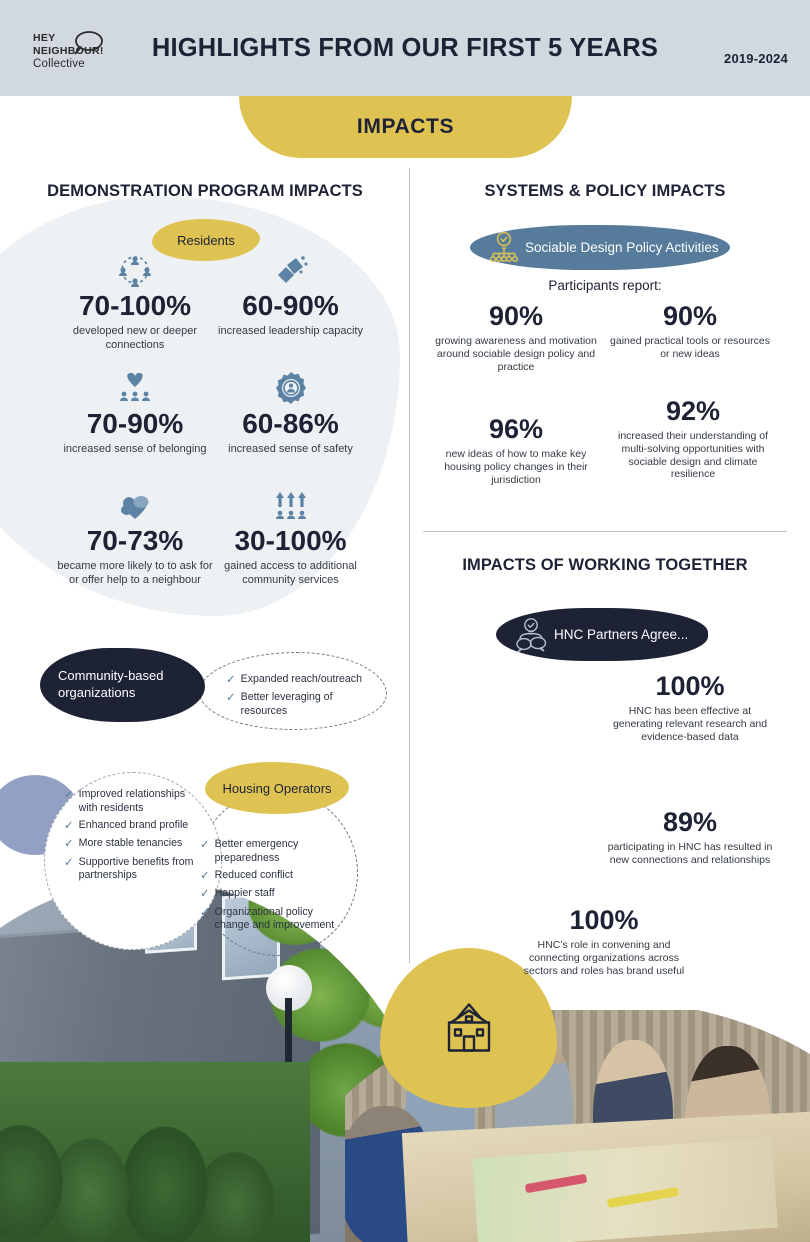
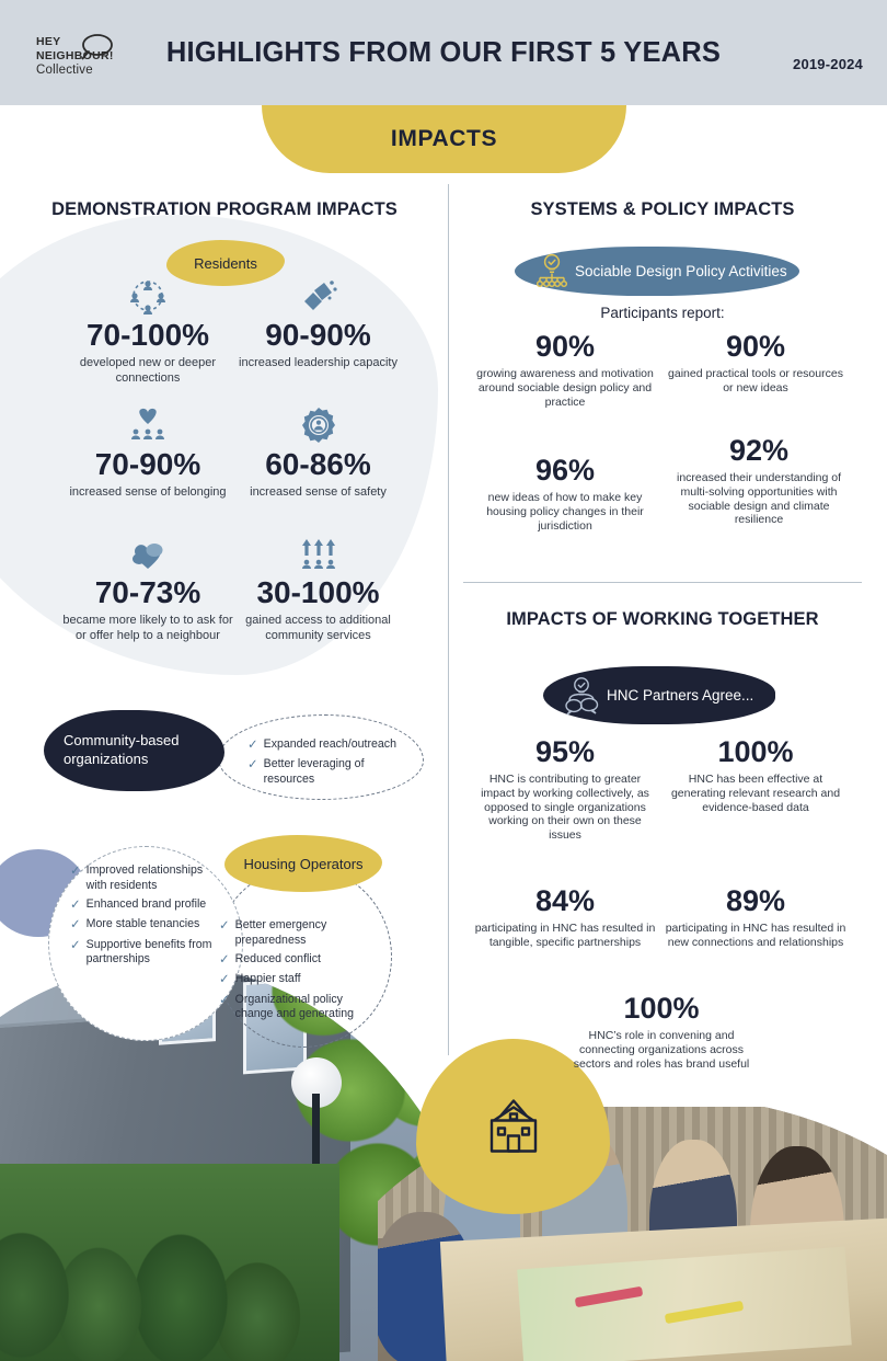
  HEY
  NEIGHBOUR!
  Collective
  HIGHLIGHTS FROM OUR FIRST 5 YEARS
  2019-2024
  IMPACTS
  DEMONSTRATION PROGRAM IMPACTS
  Residents
  70-100%
  developed new or deeper connections
- 60-90%
+ 90-90%
  increased leadership capacity
  70-90%
  increased sense of belonging
  60-86%
  increased sense of safety
  70-73%
  became more likely to to ask for or offer help to a neighbour
  30-100%
  gained access to additional community services
  Community-based organizations
  ✓
  Expanded reach/outreach
  ✓
  Better leveraging of resources
  Housing Operators
  ✓
  Improved relationships with residents
  ✓
  Enhanced brand profile
  ✓
  More stable tenancies
  ✓
  Supportive benefits from partnerships
  ✓
  Better emergency preparedness
  ✓
  Reduced conflict
  ✓
  Happier staff
  ✓
- Organizational policy change and improvement
+ Organizational policy change and generating
  SYSTEMS & POLICY IMPACTS
  Sociable Design Policy Activities
  Participants report:
  90%
  growing awareness and motivation around sociable design policy and practice
  90%
  gained practical tools or resources or new ideas
  96%
  new ideas of how to make key housing policy changes in their jurisdiction
  92%
  increased their understanding of multi-solving opportunities with sociable design and climate resilience
  IMPACTS OF WORKING TOGETHER
  HNC Partners Agree...
+ 95%
+ HNC is contributing to greater impact by working collectively, as opposed to single organizations working on their own on these issues
  100%
  HNC has been effective at generating relevant research and evidence-based data
+ 84%
+ participating in HNC has resulted in tangible, specific partnerships
  89%
  participating in HNC has resulted in new connections and relationships
  100%
  HNC’s role in convening and connecting organizations across sectors and roles has brand useful
